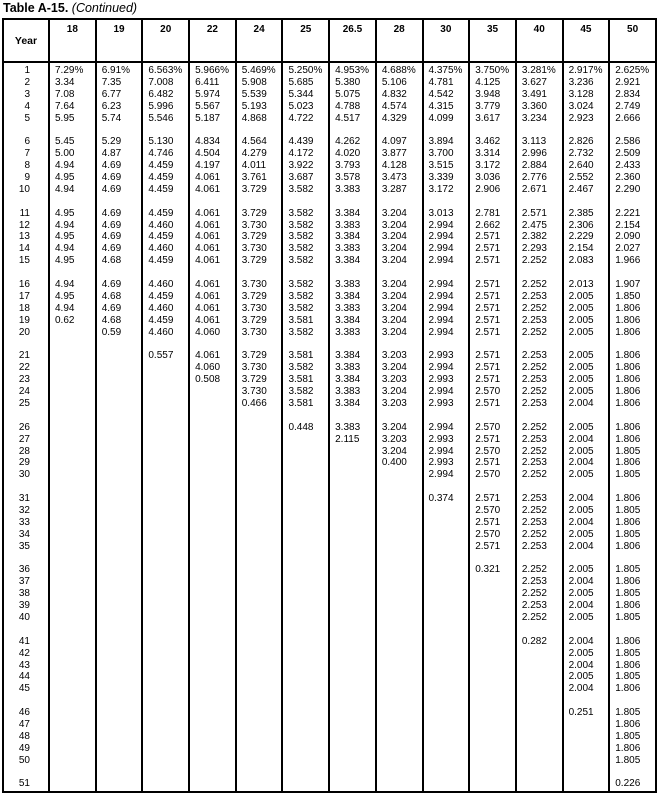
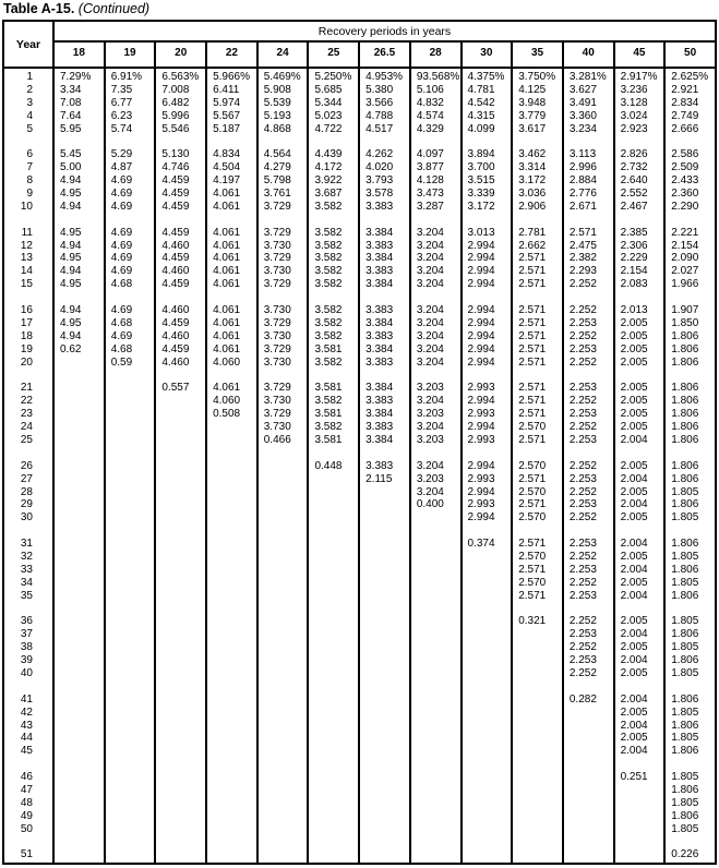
  Table A-15. (Continued)
  Year
+ Recovery periods in years
  18
  19
  20
  22
  24
  25
  26.5
  28
  30
  35
  40
  45
  50
  1
  2
  3
  4
  5
  6
  7
  8
  9
  10
  11
  12
  13
  14
  15
  16
  17
  18
  19
  20
  21
  22
  23
  24
  25
  26
  27
  28
  29
  30
  31
  32
  33
  34
  35
  36
  37
  38
  39
  40
  41
  42
  43
  44
  45
  46
  47
  48
  49
  50
  51
  7.29%
  3.34
  7.08
  7.64
  5.95
  5.45
  5.00
  4.94
  4.95
  4.94
  4.95
  4.94
  4.95
  4.94
  4.95
  4.94
  4.95
  4.94
  0.62
  6.91%
  7.35
  6.77
  6.23
  5.74
  5.29
  4.87
  4.69
  4.69
  4.69
  4.69
  4.69
  4.69
  4.69
  4.68
  4.69
  4.68
  4.69
  4.68
  0.59
  6.563%
  7.008
  6.482
  5.996
  5.546
  5.130
  4.746
  4.459
  4.459
  4.459
  4.459
  4.460
  4.459
  4.460
  4.459
  4.460
  4.459
  4.460
  4.459
  4.460
  0.557
  5.966%
  6.411
  5.974
  5.567
  5.187
  4.834
  4.504
  4.197
  4.061
  4.061
  4.061
  4.061
  4.061
  4.061
  4.061
  4.061
  4.061
  4.061
  4.061
  4.060
  4.061
  4.060
  0.508
  5.469%
  5.908
  5.539
  5.193
  4.868
  4.564
  4.279
- 4.011
+ 5.798
  3.761
  3.729
  3.729
  3.730
  3.729
  3.730
  3.729
  3.730
  3.729
  3.730
  3.729
  3.730
  3.729
  3.730
  3.729
  3.730
  0.466
  5.250%
  5.685
  5.344
  5.023
  4.722
  4.439
  4.172
  3.922
  3.687
  3.582
  3.582
  3.582
  3.582
  3.582
  3.582
  3.582
  3.582
  3.582
  3.581
  3.582
  3.581
  3.582
  3.581
  3.582
  3.581
  0.448
  4.953%
  5.380
- 5.075
+ 3.566
  4.788
  4.517
  4.262
  4.020
  3.793
  3.578
  3.383
  3.384
  3.383
  3.384
  3.383
  3.384
  3.383
  3.384
  3.383
  3.384
  3.383
  3.384
  3.383
  3.384
  3.383
  3.384
  3.383
  2.115
- 4.688%
+ 93.568%
  5.106
  4.832
  4.574
  4.329
  4.097
  3.877
  4.128
  3.473
  3.287
  3.204
  3.204
  3.204
  3.204
  3.204
  3.204
  3.204
  3.204
  3.204
  3.204
  3.203
  3.204
  3.203
  3.204
  3.203
  3.204
  3.203
  3.204
  0.400
  4.375%
  4.781
  4.542
  4.315
  4.099
  3.894
  3.700
  3.515
  3.339
  3.172
  3.013
  2.994
  2.994
  2.994
  2.994
  2.994
  2.994
  2.994
  2.994
  2.994
  2.993
  2.994
  2.993
  2.994
  2.993
  2.994
  2.993
  2.994
  2.993
  2.994
  0.374
  3.750%
  4.125
  3.948
  3.779
  3.617
  3.462
  3.314
  3.172
  3.036
  2.906
  2.781
  2.662
  2.571
  2.571
  2.571
  2.571
  2.571
  2.571
  2.571
  2.571
  2.571
  2.571
  2.571
  2.570
  2.571
  2.570
  2.571
  2.570
  2.571
  2.570
  2.571
  2.570
  2.571
  2.570
  2.571
  0.321
  3.281%
  3.627
  3.491
  3.360
  3.234
  3.113
  2.996
  2.884
  2.776
  2.671
  2.571
  2.475
  2.382
  2.293
  2.252
  2.252
  2.253
  2.252
  2.253
  2.252
  2.253
  2.252
  2.253
  2.252
  2.253
  2.252
  2.253
  2.252
  2.253
  2.252
  2.253
  2.252
  2.253
  2.252
  2.253
  2.252
  2.253
  2.252
  2.253
  2.252
  0.282
  2.917%
  3.236
  3.128
  3.024
  2.923
  2.826
  2.732
  2.640
  2.552
  2.467
  2.385
  2.306
  2.229
  2.154
  2.083
  2.013
  2.005
  2.005
  2.005
  2.005
  2.005
  2.005
  2.005
  2.005
  2.004
  2.005
  2.004
  2.005
  2.004
  2.005
  2.004
  2.005
  2.004
  2.005
  2.004
  2.005
  2.004
  2.005
  2.004
  2.005
  2.004
  2.005
  2.004
  2.005
  2.004
  0.251
  2.625%
  2.921
  2.834
  2.749
  2.666
  2.586
  2.509
  2.433
  2.360
  2.290
  2.221
  2.154
  2.090
  2.027
  1.966
  1.907
  1.850
  1.806
  1.806
  1.806
  1.806
  1.806
  1.806
  1.806
  1.806
  1.806
  1.806
  1.805
  1.806
  1.805
  1.806
  1.805
  1.806
  1.805
  1.806
  1.805
  1.806
  1.805
  1.806
  1.805
  1.806
  1.805
  1.806
  1.805
  1.806
  1.805
  1.806
  1.805
  1.806
  1.805
  0.226
